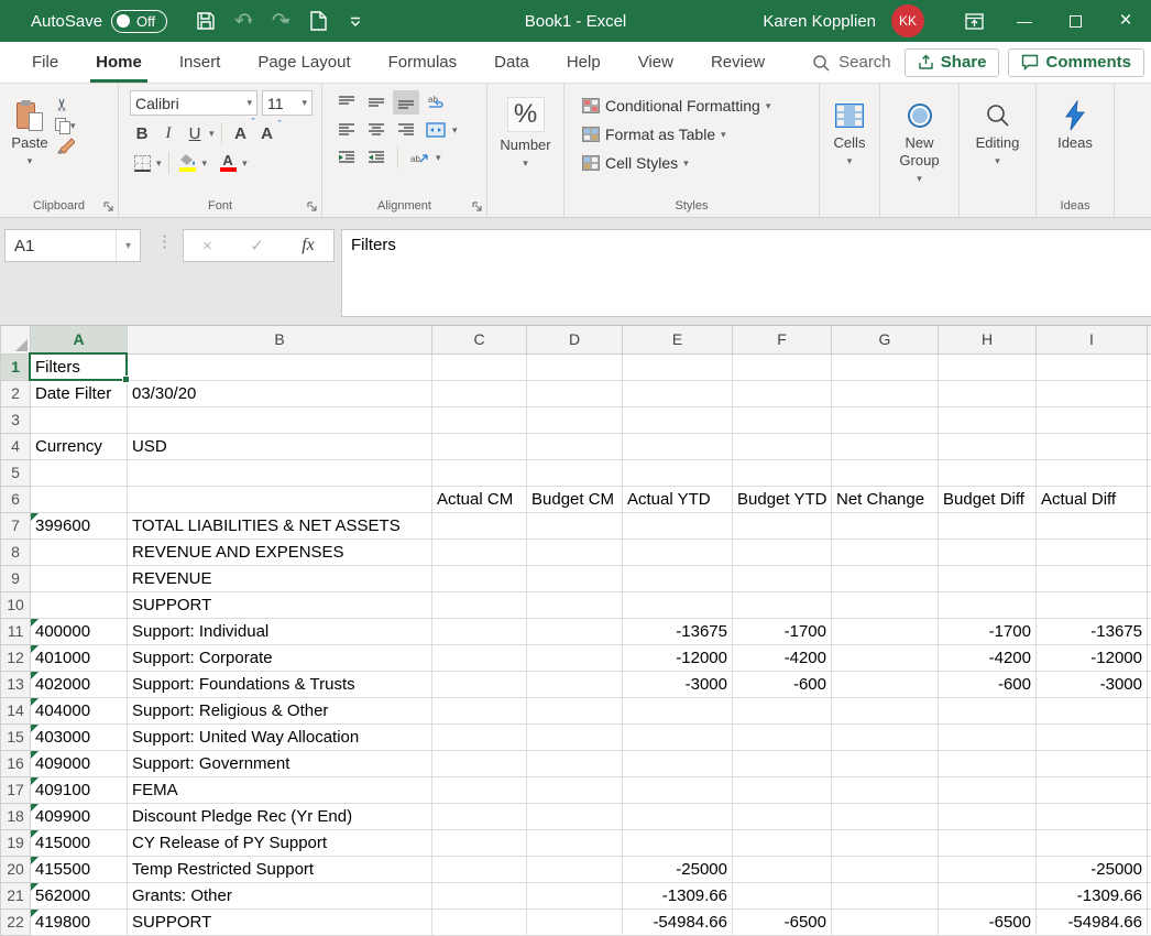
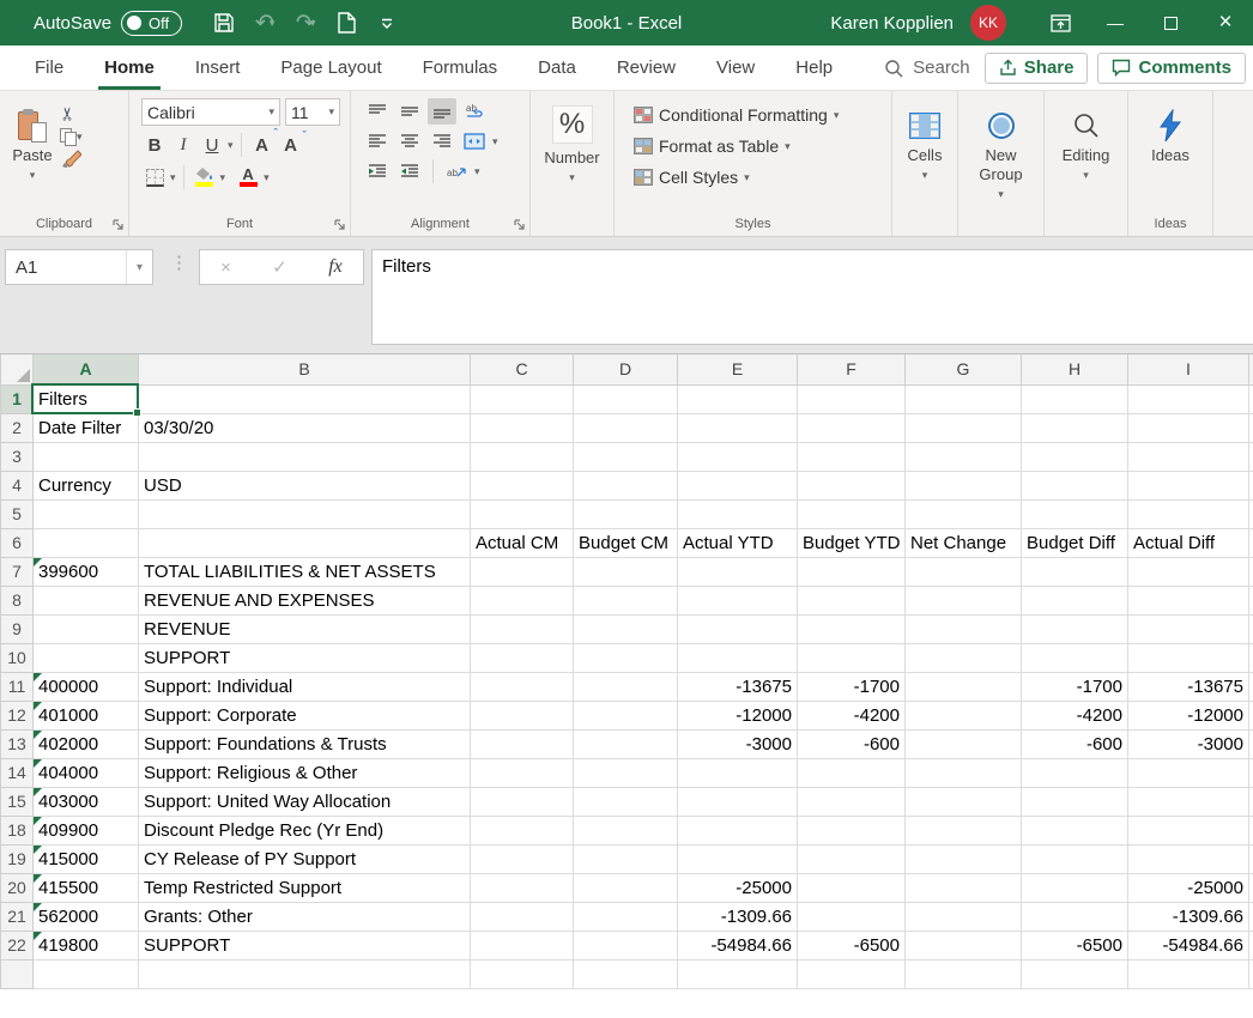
  AutoSave
  Off
  ↶
  ▾
  ↷
  ▾
  Book1 - Excel
  Karen Kopplien
  KK
  —
  ×
  File
  Home
  Insert
  Page Layout
  Formulas
  Data
- Help
+ Review
  View
- Review
+ Help
  Search
  Share
  Comments
  Paste
  ▾
  ▾
  Clipboard
  Calibri
  ▾
  11
  ▾
  B
  I
  U
  ▾
  A
  ˆ
  A
  ˇ
  ▾
  ▾
  A
  ▾
  Font
  ab
  ▾
  ab
  ▾
  Alignment
  %
  Number
  ▾
  Conditional Formatting
  ▾
  Format as Table
  ▾
  Cell Styles
  ▾
  Styles
  Cells
  ▾
  New Group
  ▾
  Editing
  ▾
  Ideas
  Ideas
  A1
  ▾
  ⋮
  ×
  ✓
  fx
  Filters
  	A	B	C	D	E	F	G	H	I
  1	Filters
  2	Date Filter	03/30/20
  3
  4	Currency	USD
  5
  6			Actual CM	Budget CM	Actual YTD	Budget YTD	Net Change	Budget Diff	Actual Diff
  7	399600	TOTAL LIABILITIES & NET ASSETS
  8		REVENUE AND EXPENSES
  9		REVENUE
  10		SUPPORT
  11	400000	Support: Individual			-13675	-1700		-1700	-13675
  12	401000	Support: Corporate			-12000	-4200		-4200	-12000
  13	402000	Support: Foundations & Trusts			-3000	-600		-600	-3000
  14	404000	Support: Religious & Other
  15	403000	Support: United Way Allocation
- 16	409000	Support: Government
- 17	409100	FEMA
  18	409900	Discount Pledge Rec (Yr End)
  19	415000	CY Release of PY Support
  20	415500	Temp Restricted Support			-25000				-25000
  21	562000	Grants: Other			-1309.66				-1309.66
  22	419800	SUPPORT			-54984.66	-6500		-6500	-54984.66
